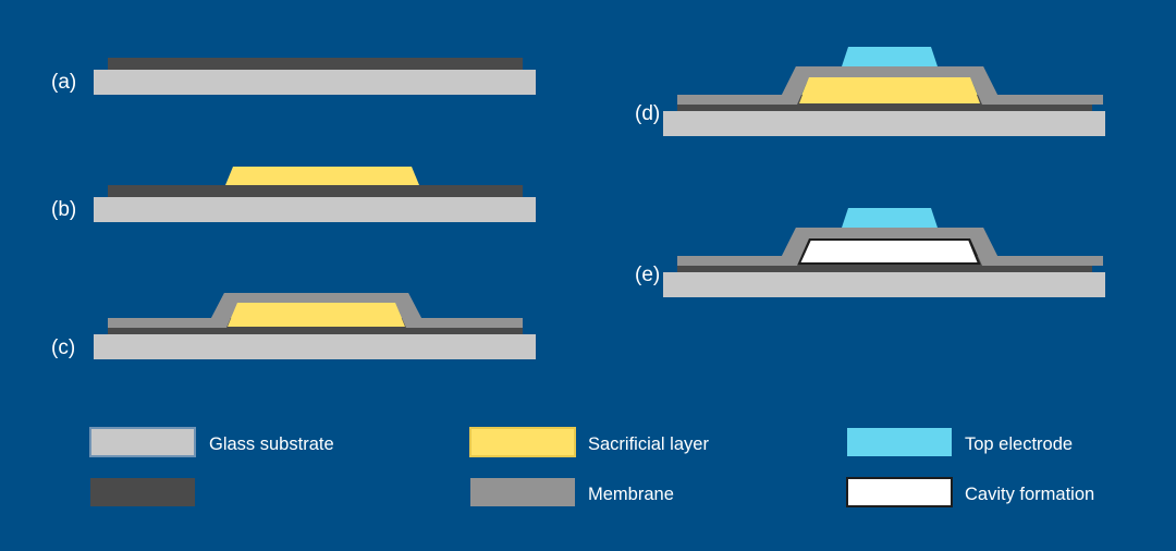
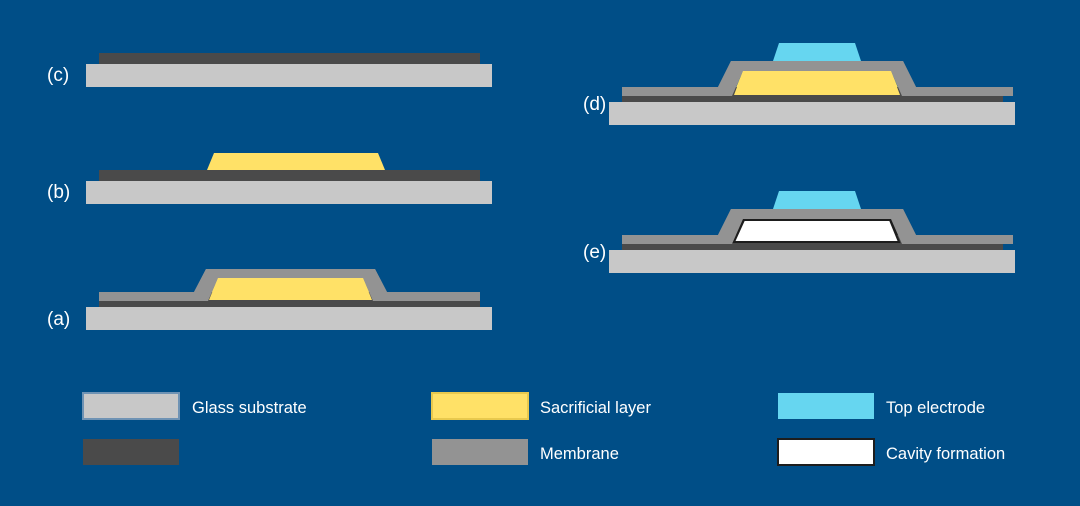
- (a)
+ (c)
  (b)
- (c)
+ (a)
  (d)
  (e)
  Glass substrate
  Sacrificial layer
  Membrane
  Top electrode
  Cavity formation
